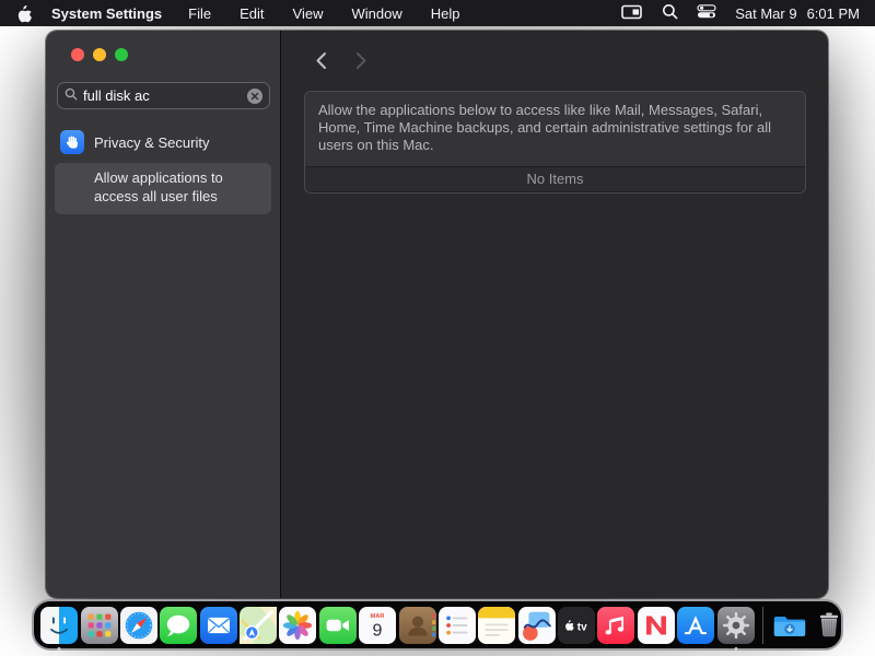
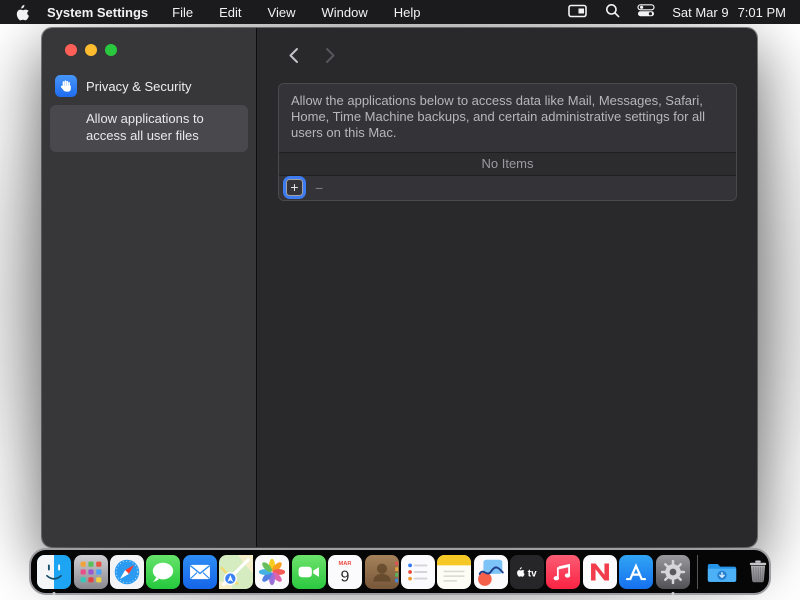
  System Settings
  File
  Edit
  View
  Window
  Help
  Sat Mar 9
- 6:01 PM
+ 7:01 PM
- full disk ac
  Privacy & Security
  Allow applications to access all user files
- Allow the applications below to access like like Mail, Messages, Safari, Home, Time Machine backups, and certain administrative settings for all users on this Mac.
+ Allow the applications below to access data like Mail, Messages, Safari, Home, Time Machine backups, and certain administrative settings for all users on this Mac.
  No Items
+ +
+ −
  9
  tv
